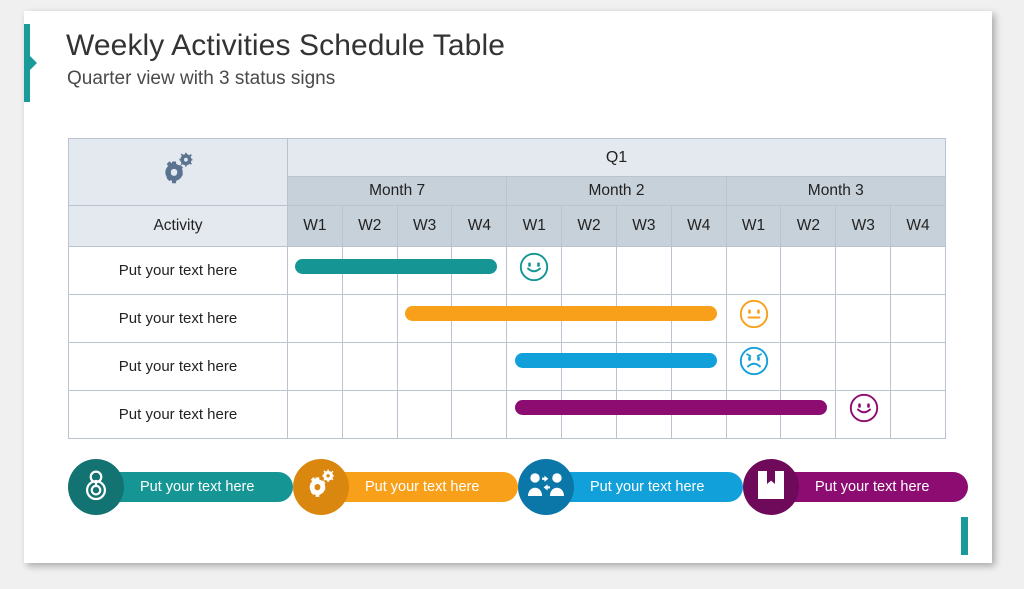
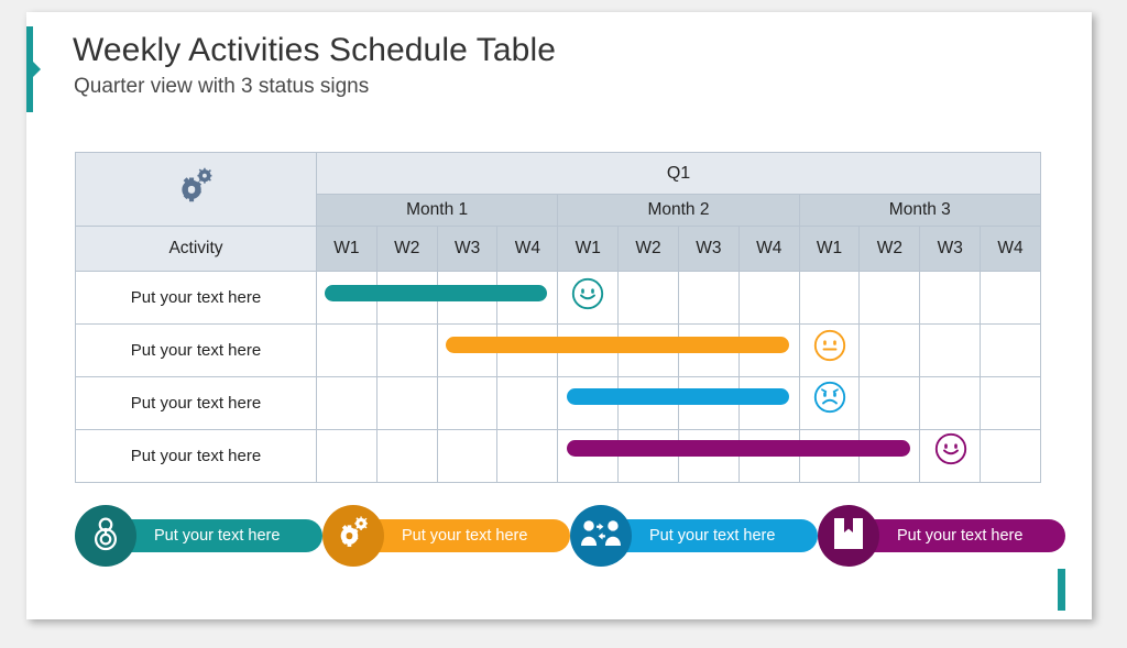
  Weekly Activities Schedule Table
  Quarter view with 3 status signs
  	Q1
- Month 7	Month 2	Month 3
+ Month 1	Month 2	Month 3
  Activity	W1	W2	W3	W4	W1	W2	W3	W4	W1	W2	W3	W4
  Put your text here
  Put your text here
  Put your text here
  Put your text here
  Put your text here
  Put your text here
  Put your text here
  Put your text here
